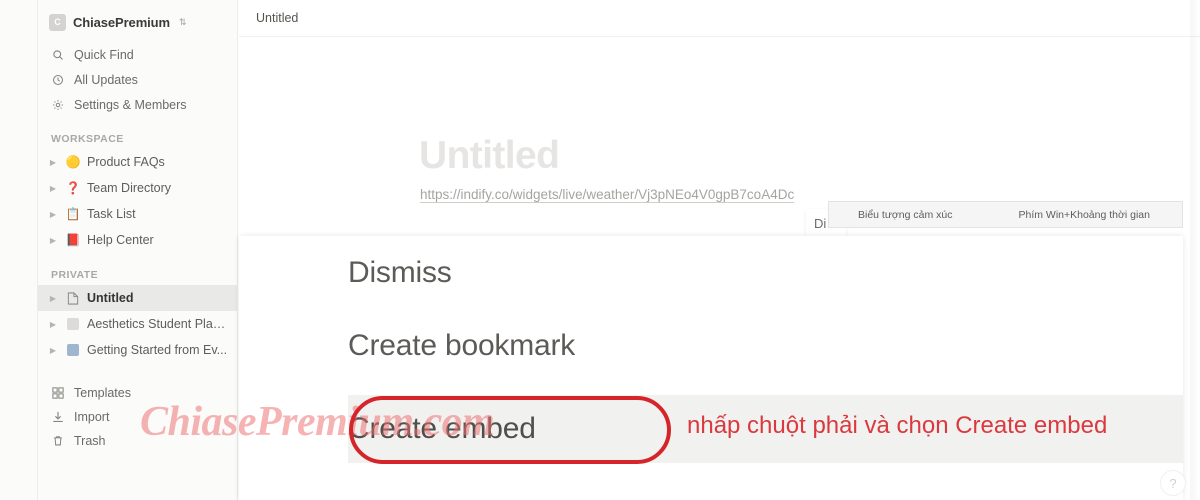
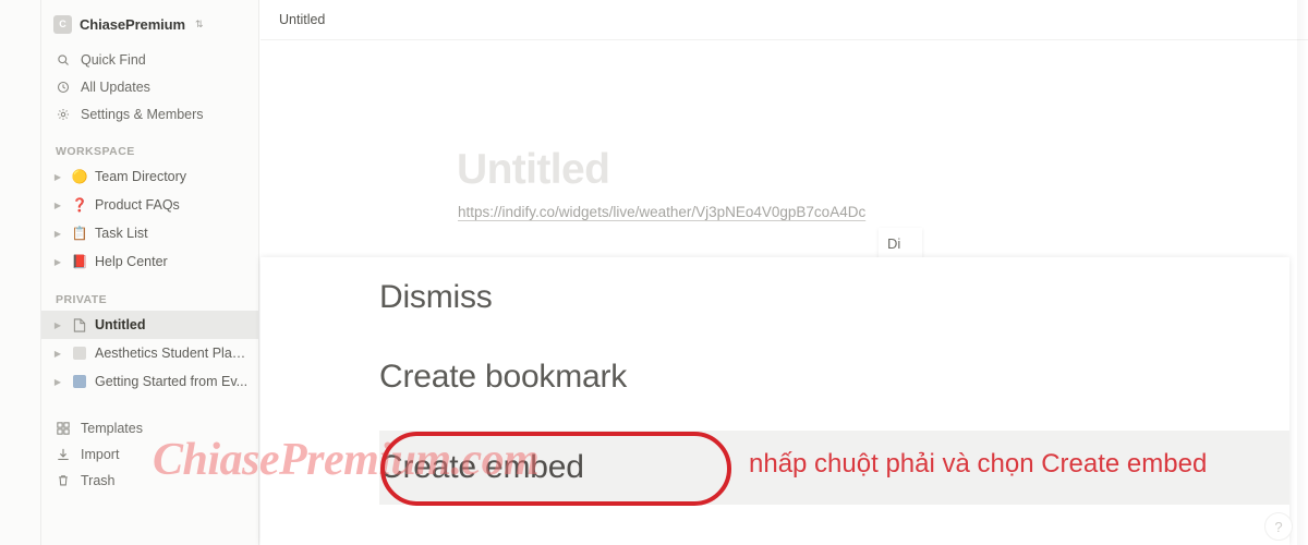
  C
  ChiasePremium
  ⇅
  Quick Find
  All Updates
  Settings & Members
  WORKSPACE
  ▶
  🟡
- Product FAQs
+ Team Directory
  ▶
  ❓
- Team Directory
+ Product FAQs
  ▶
  📋
  Task List
  ▶
  📕
  Help Center
  PRIVATE
  ▶
  Untitled
  ▶
  Aesthetics Student Plan...
  ▶
  Getting Started from Ev...
  Templates
  Import
  Trash
  Untitled
  Untitled
  https://indify.co/widgets/live/weather/Vj3pNEo4V0gpB7coA4Dc
  Di
- Biểu tượng cảm xúc
- Phím Win+Khoảng thời gian
  Dismiss
  Create bookmark
  Create embed
  ChiasePremium.com
  nhấp chuột phải và chọn Create embed
  ?
